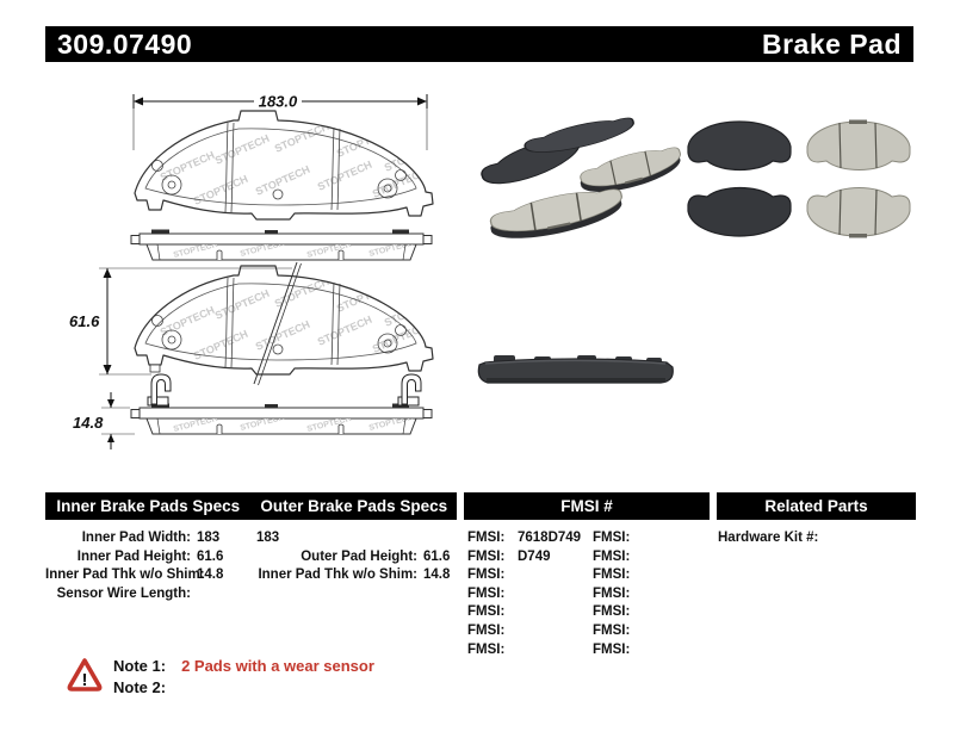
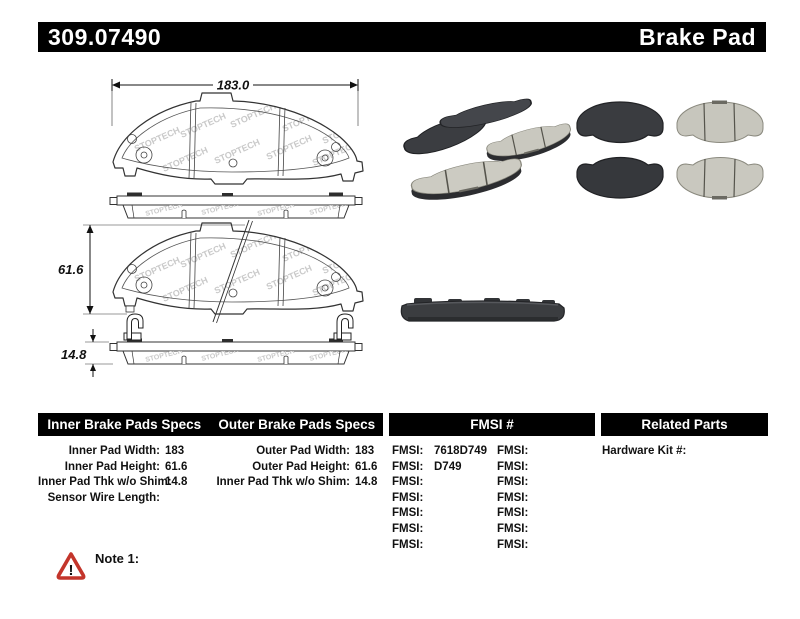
  309.07490
  Brake Pad
  183.0
  61.6
  14.8
  Inner Brake Pads Specs
  Outer Brake Pads Specs
  FMSI #
  Related Parts
  Inner Pad Width:
  183
  Inner Pad Height:
  61.6
  Inner Pad Thk w/o Shim
  14.8
  Sensor Wire Length:
+ Outer Pad Width:
  183
  Outer Pad Height:
  61.6
  Inner Pad Thk w/o Shim:
  14.8
  FMSI:
  7618D749
  FMSI:
  D749
  FMSI:
  FMSI:
  FMSI:
  FMSI:
  FMSI:
  FMSI:
  FMSI:
  FMSI:
  FMSI:
  FMSI:
  FMSI:
  FMSI:
  Hardware Kit #:
  !
  Note 1:
- 2 Pads with a wear sensor
- Note 2:
